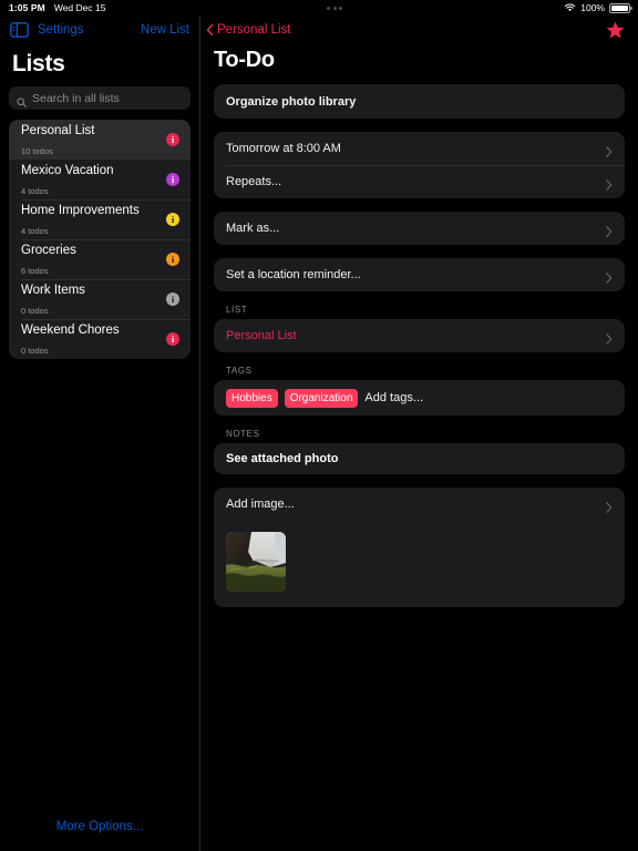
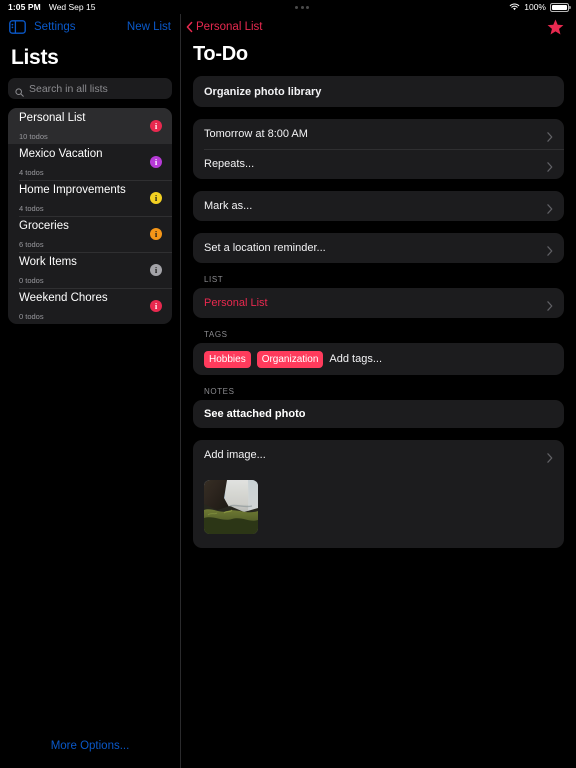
  1:05 PM
- Wed Dec 15
+ Wed Sep 15
  100%
  Settings
  New List
  Lists
  Search in all lists
  Personal List
  10 todos
  i
  Mexico Vacation
  4 todos
  i
  Home Improvements
  4 todos
  i
  Groceries
  6 todos
  i
  Work Items
  0 todos
  i
  Weekend Chores
  0 todos
  i
  More Options...
  Personal List
  To-Do
  Organize photo library
  Tomorrow at 8:00 AM
  Repeats...
  Mark as...
  Set a location reminder...
  LIST
  Personal List
  TAGS
  Hobbies
  Organization
  Add tags...
  NOTES
  See attached photo
  Add image...
